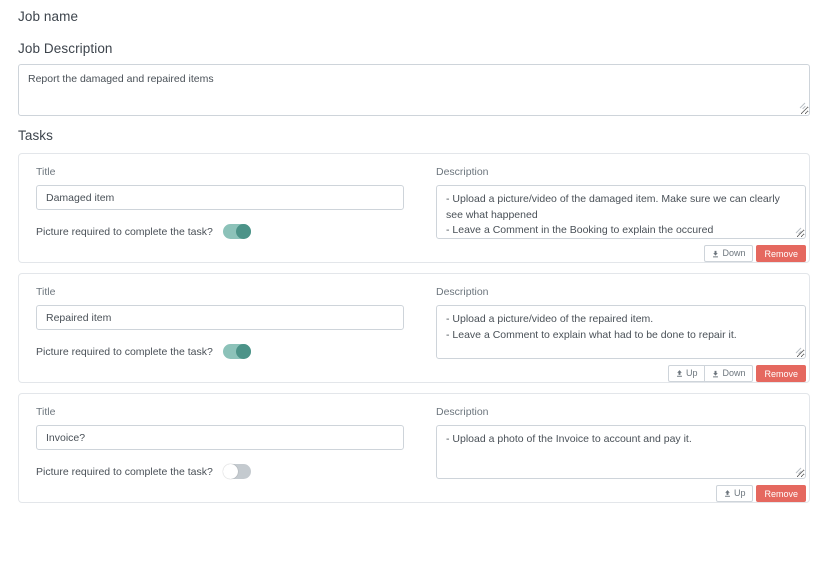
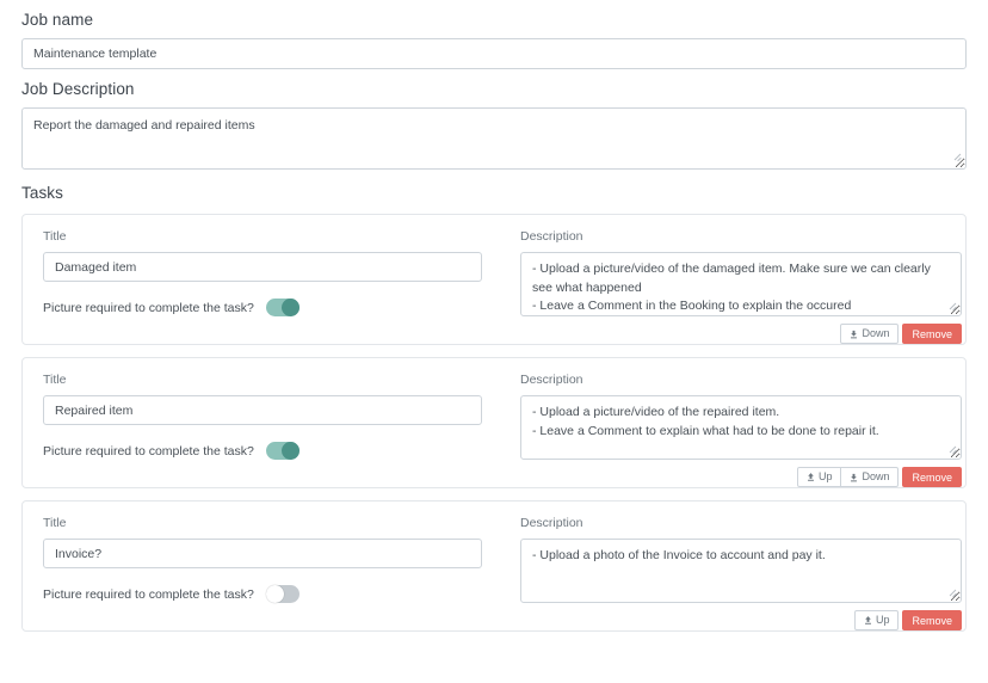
  Job name
+ Maintenance template
  Job Description
  Report the damaged and repaired items
  Tasks
  Title
  Damaged item
  Picture required to complete the task?
  Description
  Down
  Remove
  Title
  Repaired item
  Picture required to complete the task?
  Description
  - Upload a picture/video of the repaired item.
  - Leave a Comment to explain what had to be done to repair it.
  Up
  Down
  Remove
  Title
  Invoice?
  Picture required to complete the task?
  Description
  - Upload a photo of the Invoice to account and pay it.
  Up
  Remove
